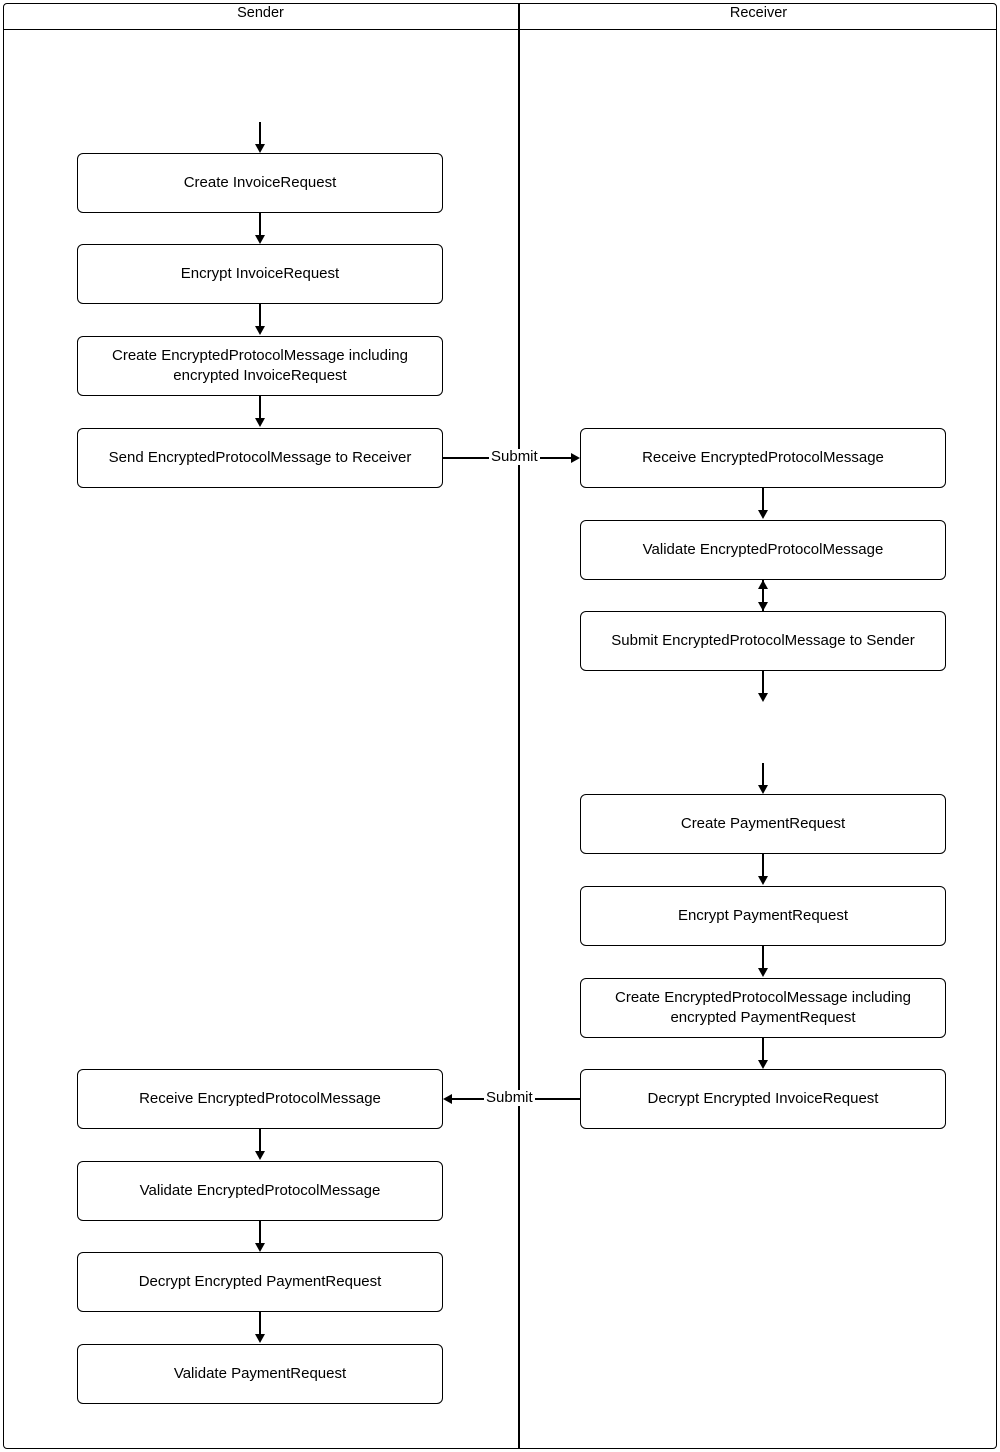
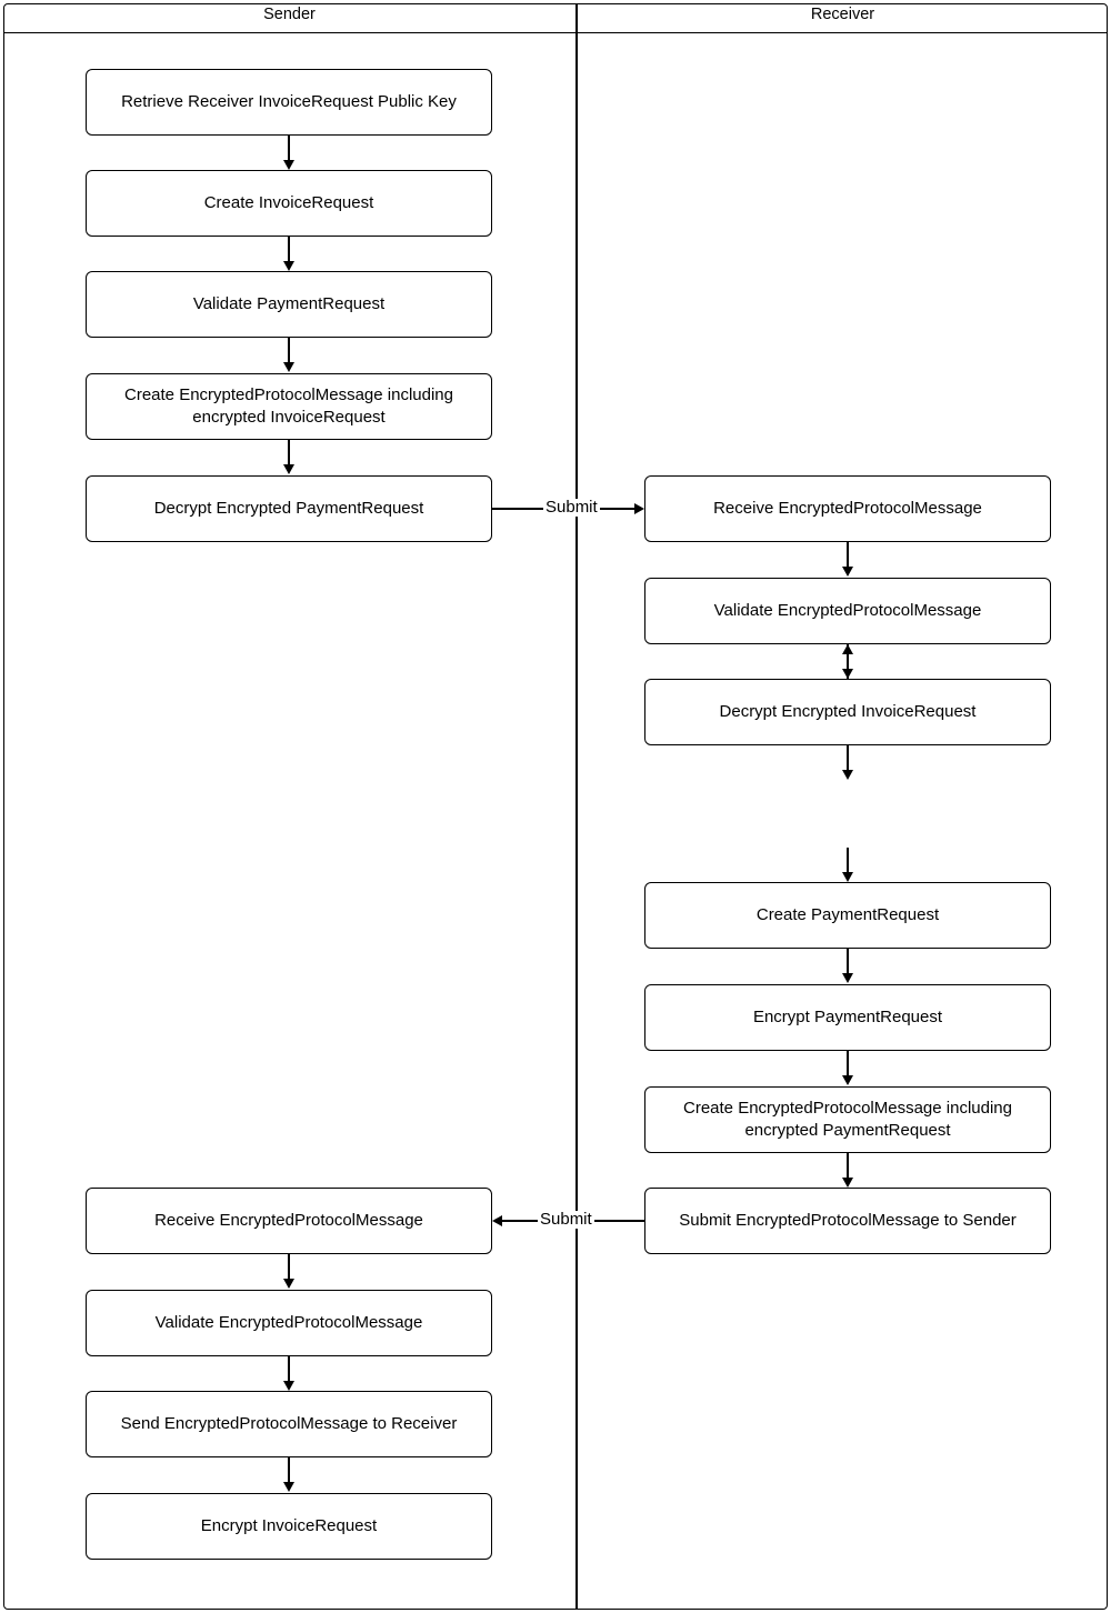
  Sender
  Receiver
+ Retrieve Receiver InvoiceRequest Public Key
  Create InvoiceRequest
- Encrypt InvoiceRequest
+ Validate PaymentRequest
  Create EncryptedProtocolMessage including
  encrypted InvoiceRequest
- Send EncryptedProtocolMessage to Receiver
+ Decrypt Encrypted PaymentRequest
  Submit
  Receive EncryptedProtocolMessage
  Validate EncryptedProtocolMessage
- Submit EncryptedProtocolMessage to Sender
+ Decrypt Encrypted InvoiceRequest
  Create PaymentRequest
  Encrypt PaymentRequest
  Create EncryptedProtocolMessage including
  encrypted PaymentRequest
- Decrypt Encrypted InvoiceRequest
+ Submit EncryptedProtocolMessage to Sender
  Submit
  Receive EncryptedProtocolMessage
  Validate EncryptedProtocolMessage
- Decrypt Encrypted PaymentRequest
+ Send EncryptedProtocolMessage to Receiver
- Validate PaymentRequest
+ Encrypt InvoiceRequest
